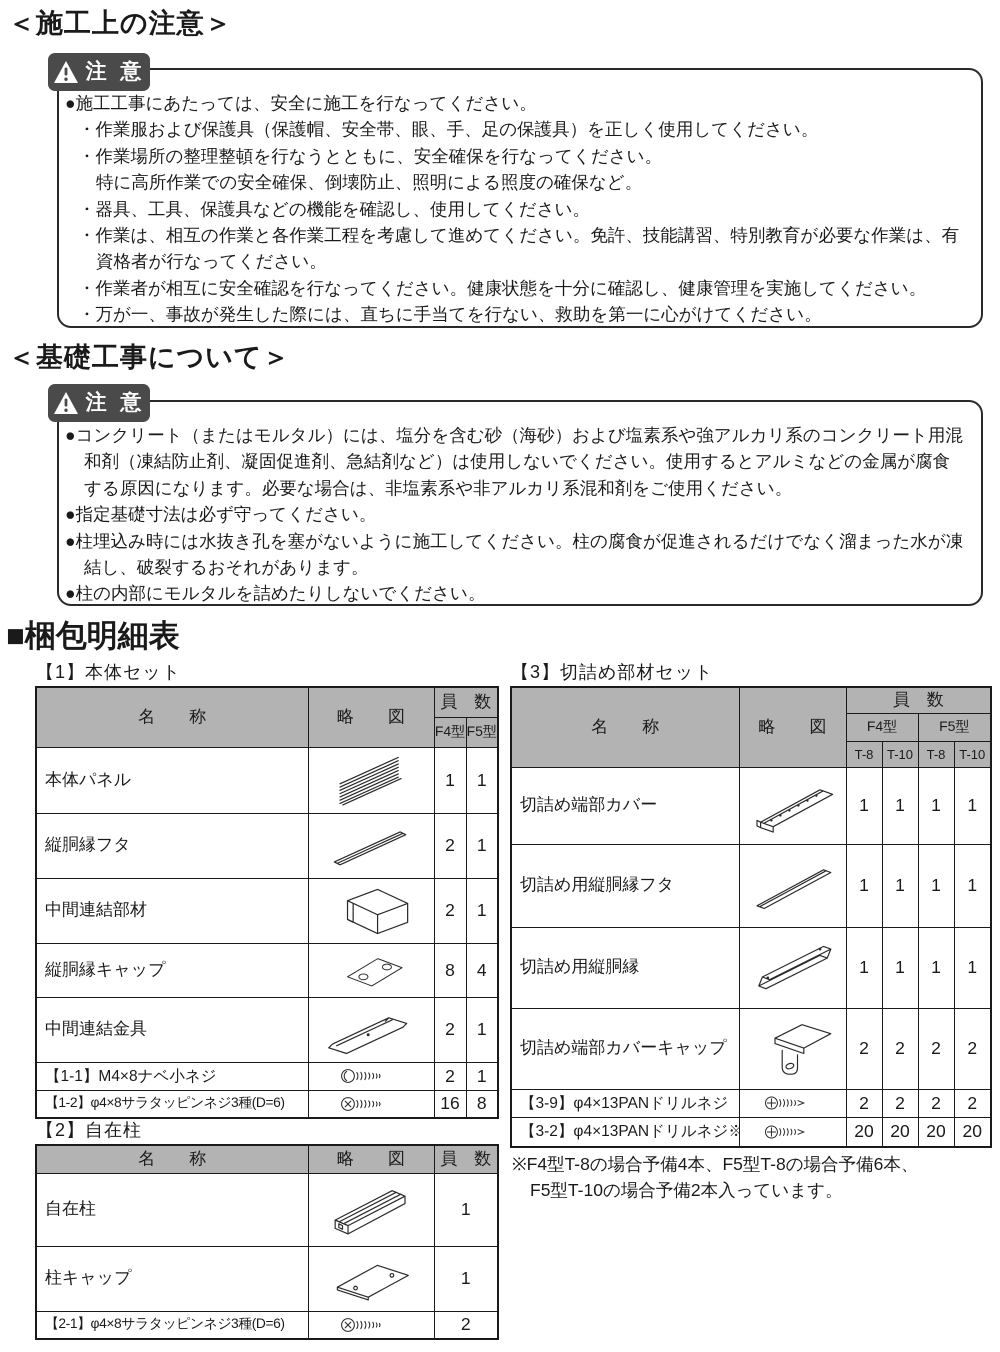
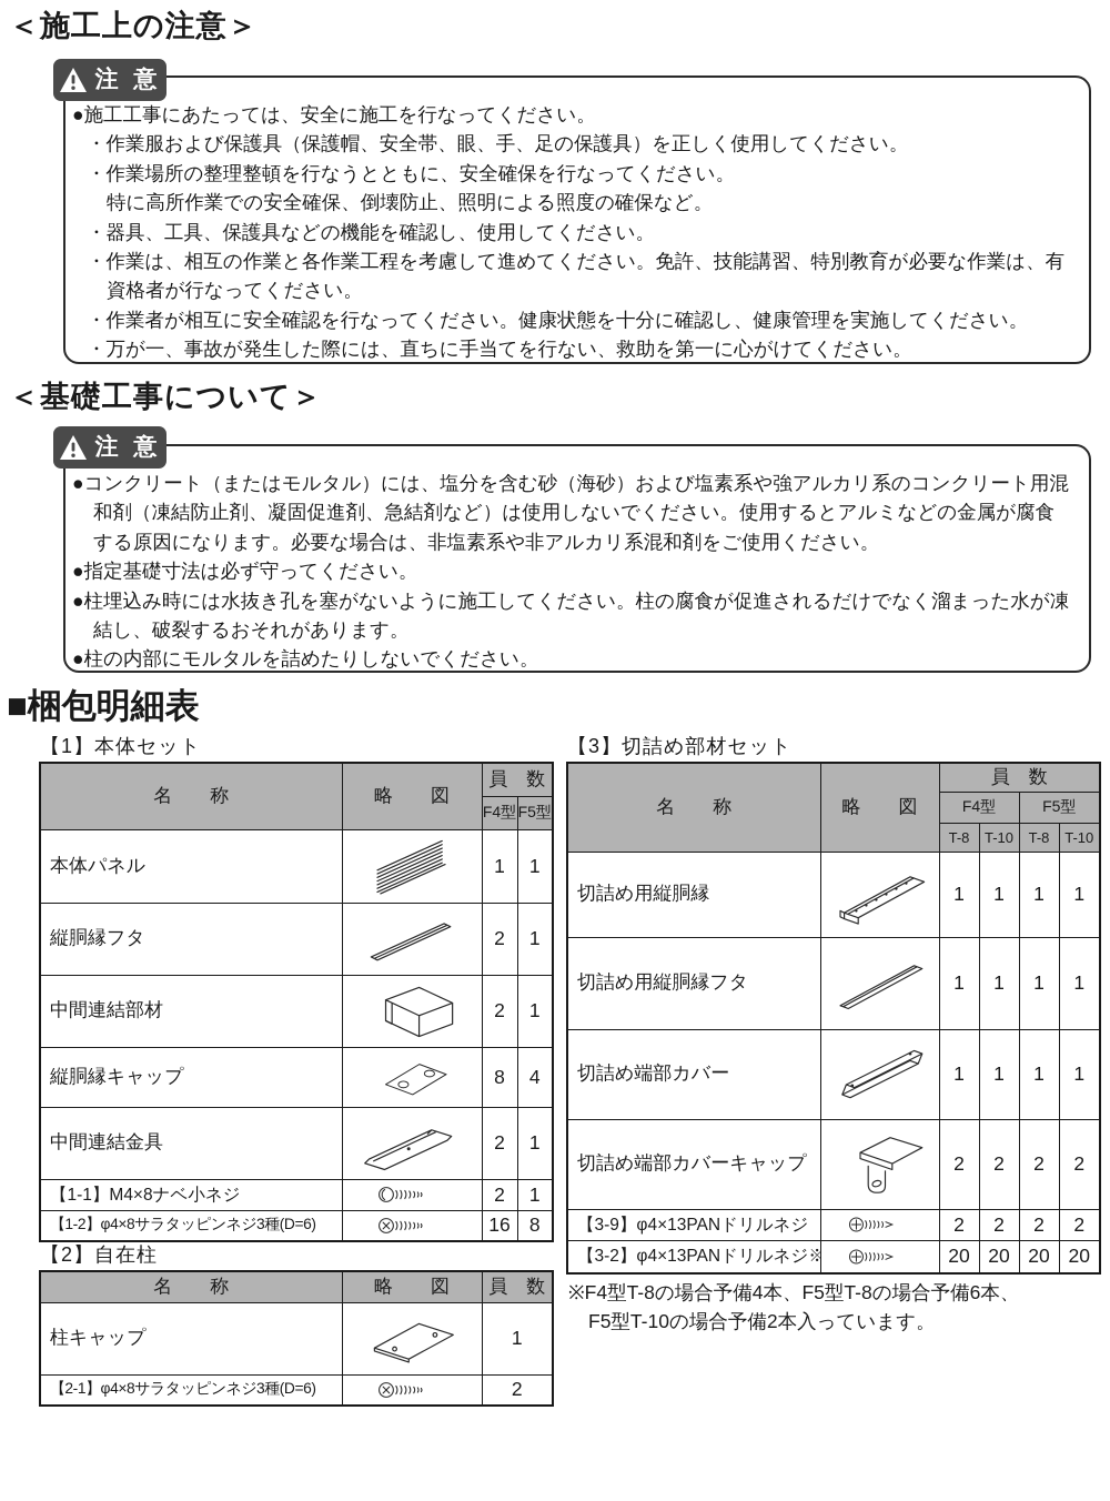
  ＜施工上の注意＞
  注 意
  ●施工工事にあたっては、安全に施工を行なってください。
  ・作業服および保護具（保護帽、安全帯、眼、手、足の保護具）を正しく使用してください。
  ・作業場所の整理整頓を行なうとともに、安全確保を行なってください。
  特に高所作業での安全確保、倒壊防止、照明による照度の確保など。
  ・器具、工具、保護具などの機能を確認し、使用してください。
  ・作業は、相互の作業と各作業工程を考慮して進めてください。免許、技能講習、特別教育が必要な作業は、有資格者が行なってください。
  ・作業者が相互に安全確認を行なってください。健康状態を十分に確認し、健康管理を実施してください。
  ・万が一、事故が発生した際には、直ちに手当てを行ない、救助を第一に心がけてください。
  ＜基礎工事について＞
  注 意
  ●コンクリート（またはモルタル）には、塩分を含む砂（海砂）および塩素系や強アルカリ系のコンクリート用混和剤（凍結防止剤、凝固促進剤、急結剤など）は使用しないでください。使用するとアルミなどの金属が腐食する原因になります。必要な場合は、非塩素系や非アルカリ系混和剤をご使用ください。
  ●指定基礎寸法は必ず守ってください。
  ●柱埋込み時には水抜き孔を塞がないように施工してください。柱の腐食が促進されるだけでなく溜まった水が凍結し、破裂するおそれがあります。
  ●柱の内部にモルタルを詰めたりしないでください。
  ■梱包明細表
  【1】本体セット
  名 称	略 図	員 数
  F4型	F5型
  本体パネル		1	1
  縦胴縁フタ		2	1
  中間連結部材		2	1
  縦胴縁キャップ		8	4
  中間連結金具		2	1
  【1-1】M4×8ナベ小ネジ		2	1
  【1-2】φ4×8サラタッピンネジ3種(D=6)		16	8
  【3】切詰め部材セット
  名 称	略 図	員 数
  F4型	F5型
  T-8	T-10	T-8	T-10
- 切詰め端部カバー		1	1	1	1
+ 切詰め用縦胴縁		1	1	1	1
  切詰め用縦胴縁フタ		1	1	1	1
- 切詰め用縦胴縁		1	1	1	1
+ 切詰め端部カバー		1	1	1	1
  切詰め端部カバーキャップ		2	2	2	2
  【3-9】φ4×13PANドリルネジ		2	2	2	2
  【3-2】φ4×13PANドリルネジ※		20	20	20	20
  【2】自在柱
  名 称	略 図	員 数
- 自在柱		1
  柱キャップ		1
  【2-1】φ4×8サラタッピンネジ3種(D=6)		2
  ※F4型T-8の場合予備4本、F5型T-8の場合予備6本、
  F5型T-10の場合予備2本入っています。
